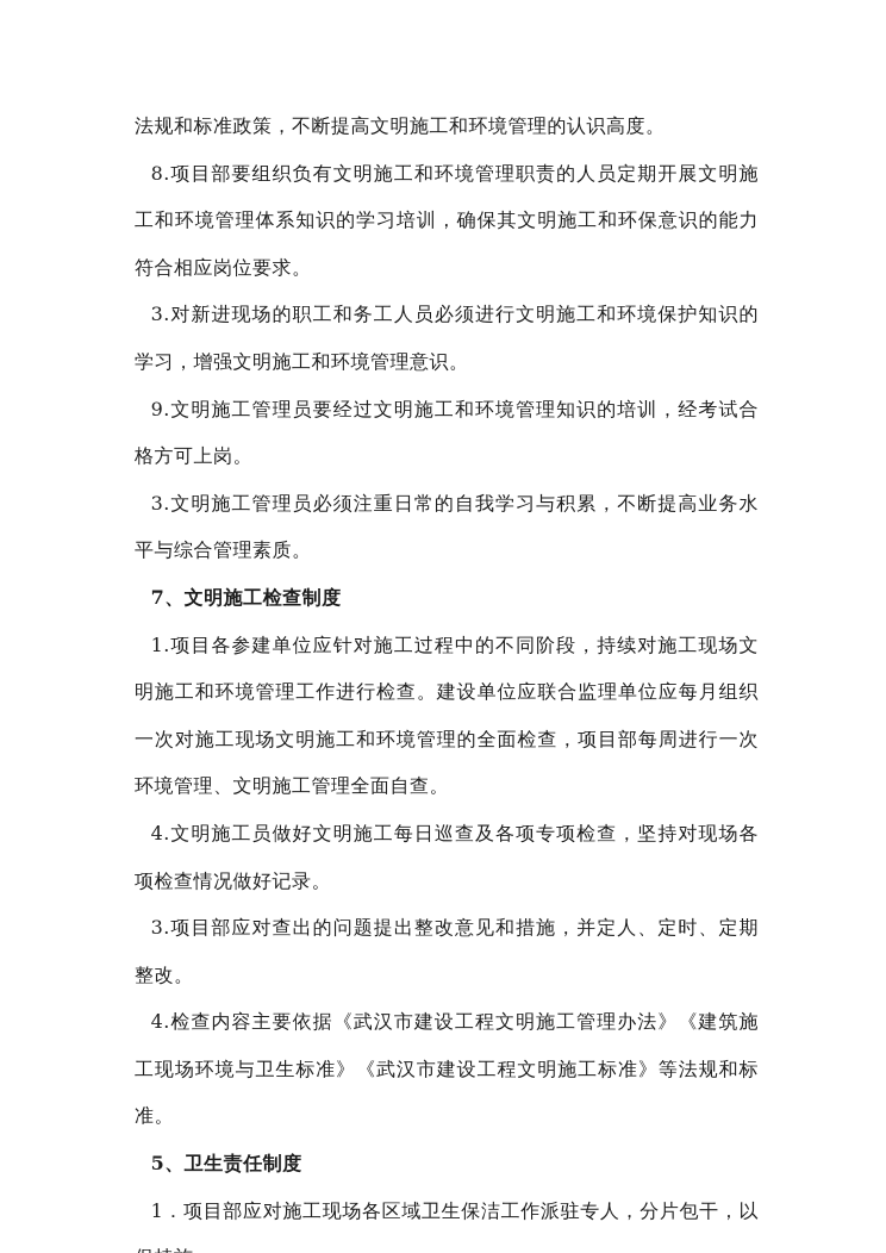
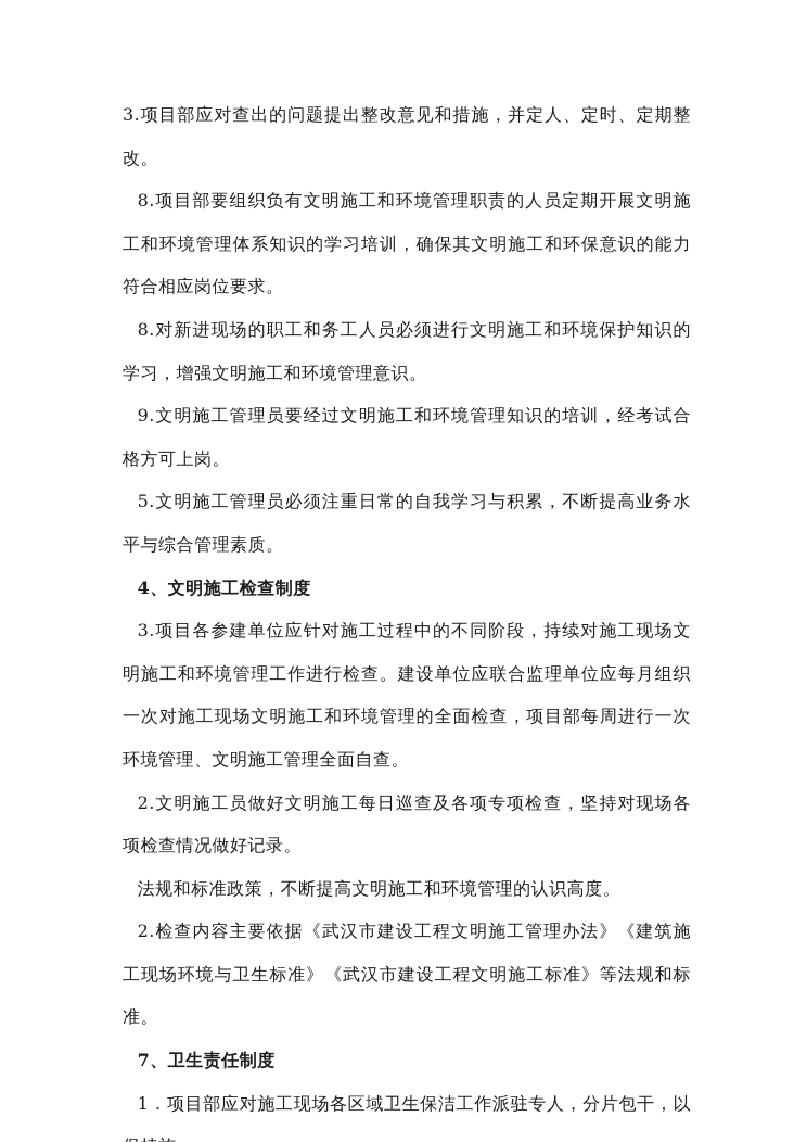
- 法规和标准政策，不断提高文明施工和环境管理的认识高度。
+ 3.项目部应对查出的问题提出整改意见和措施，并定人、定时、定期整改。
  8.项目部要组织负有文明施工和环境管理职责的人员定期开展文明施工和环境管理体系知识的学习培训，确保其文明施工和环保意识的能力符合相应岗位要求。
- 3.对新进现场的职工和务工人员必须进行文明施工和环境保护知识的学习，增强文明施工和环境管理意识。
+ 8.对新进现场的职工和务工人员必须进行文明施工和环境保护知识的学习，增强文明施工和环境管理意识。
  9.文明施工管理员要经过文明施工和环境管理知识的培训，经考试合格方可上岗。
- 3.文明施工管理员必须注重日常的自我学习与积累，不断提高业务水平与综合管理素质。
+ 5.文明施工管理员必须注重日常的自我学习与积累，不断提高业务水平与综合管理素质。
- 7、文明施工检查制度
+ 4、文明施工检查制度
- 1.项目各参建单位应针对施工过程中的不同阶段，持续对施工现场文明施工和环境管理工作进行检查。建设单位应联合监理单位应每月组织一次对施工现场文明施工和环境管理的全面检查，项目部每周进行一次环境管理、文明施工管理全面自查。
+ 3.项目各参建单位应针对施工过程中的不同阶段，持续对施工现场文明施工和环境管理工作进行检查。建设单位应联合监理单位应每月组织一次对施工现场文明施工和环境管理的全面检查，项目部每周进行一次环境管理、文明施工管理全面自查。
- 4.文明施工员做好文明施工每日巡查及各项专项检查，坚持对现场各项检查情况做好记录。
+ 2.文明施工员做好文明施工每日巡查及各项专项检查，坚持对现场各项检查情况做好记录。
- 3.项目部应对查出的问题提出整改意见和措施，并定人、定时、定期整改。
+ 法规和标准政策，不断提高文明施工和环境管理的认识高度。
- 4.检查内容主要依据《武汉市建设工程文明施工管理办法》《建筑施工现场环境与卫生标准》《武汉市建设工程文明施工标准》等法规和标准。
+ 2.检查内容主要依据《武汉市建设工程文明施工管理办法》《建筑施工现场环境与卫生标准》《武汉市建设工程文明施工标准》等法规和标准。
- 5、卫生责任制度
+ 7、卫生责任制度
  1．项目部应对施工现场各区域卫生保洁工作派驻专人，分片包干，以
